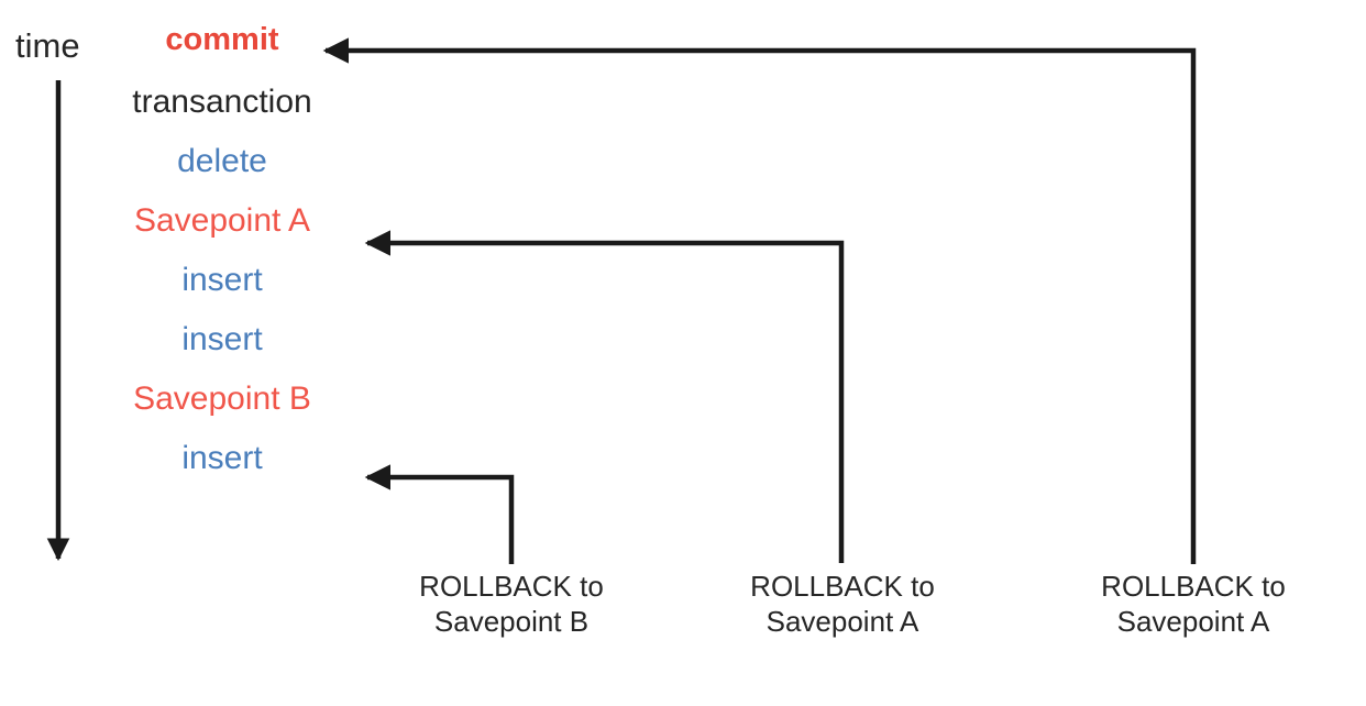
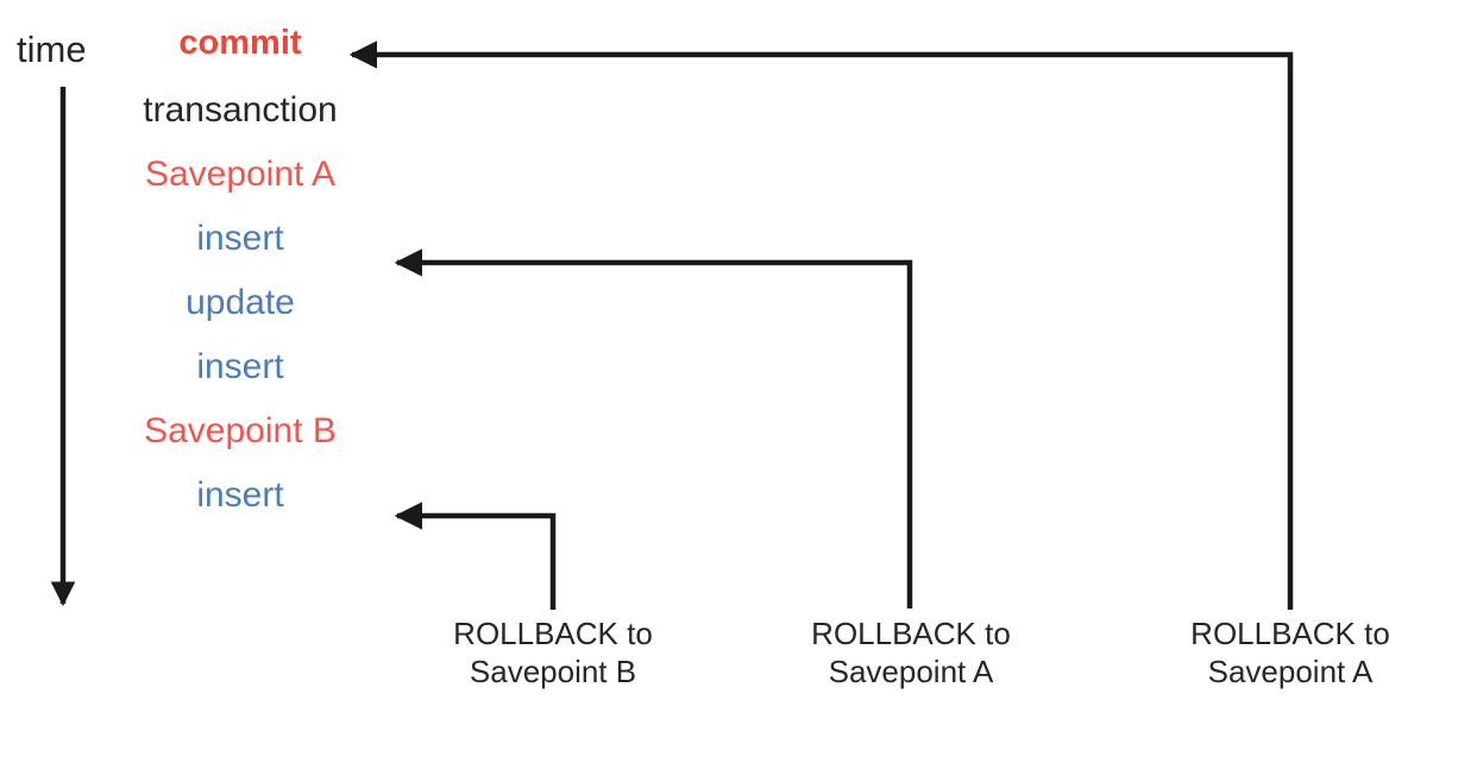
  time
  commit
  transanction
- delete
  Savepoint A
  insert
+ update
  insert
  Savepoint B
  insert
  ROLLBACK to
  Savepoint B
  ROLLBACK to
  Savepoint A
  ROLLBACK to
  Savepoint A
